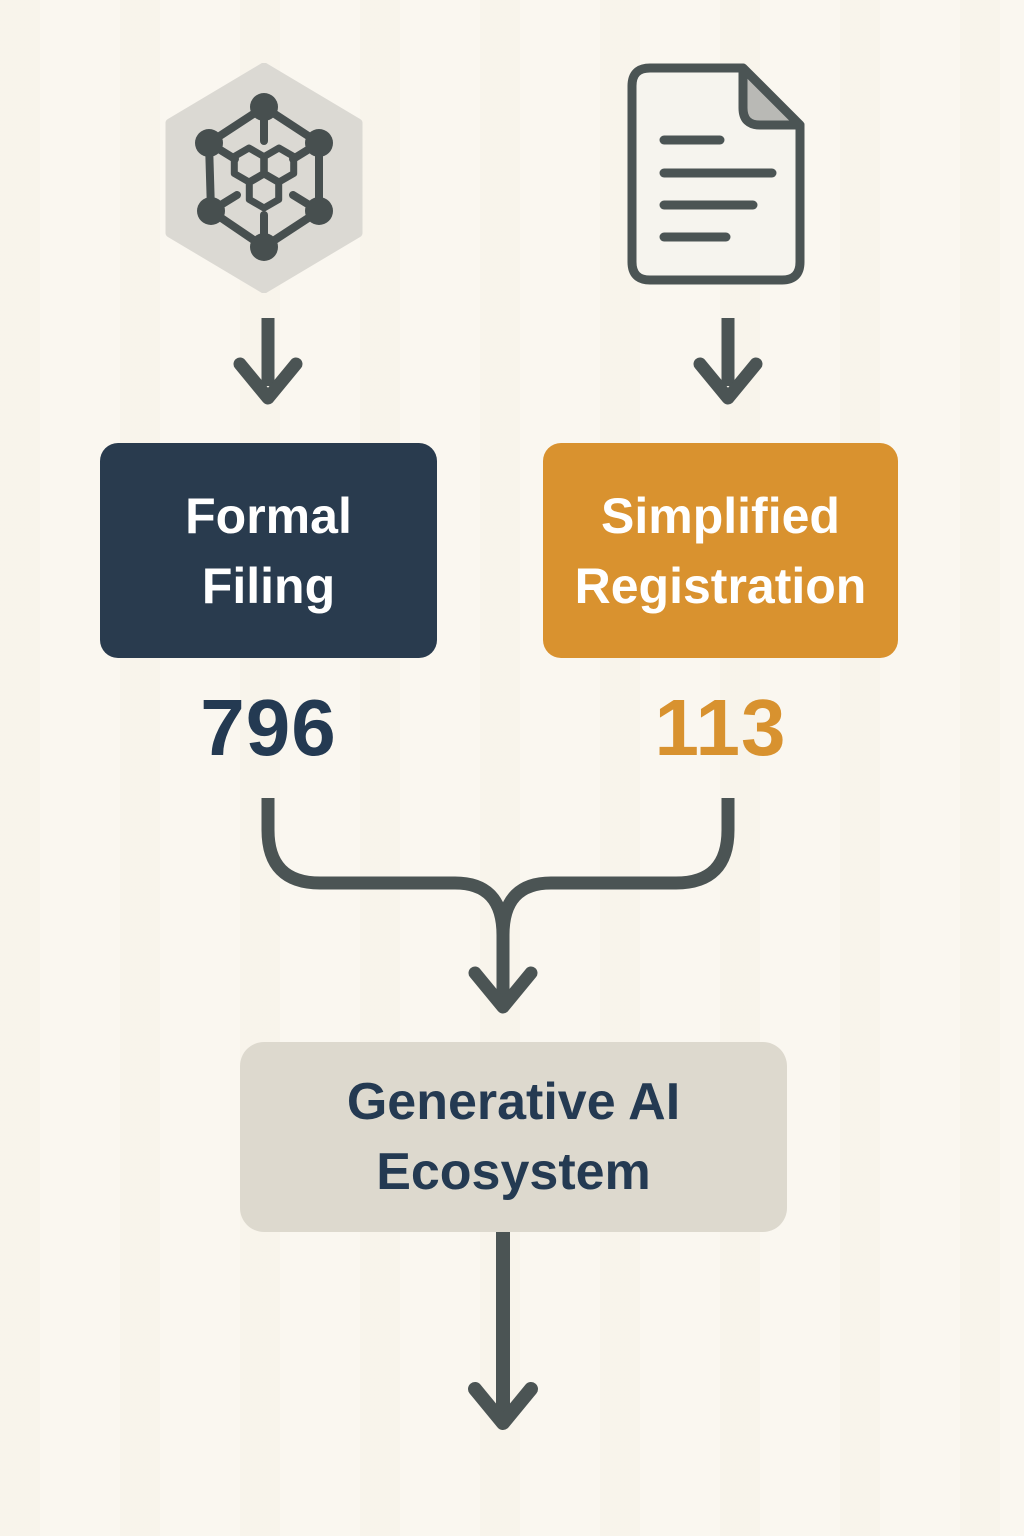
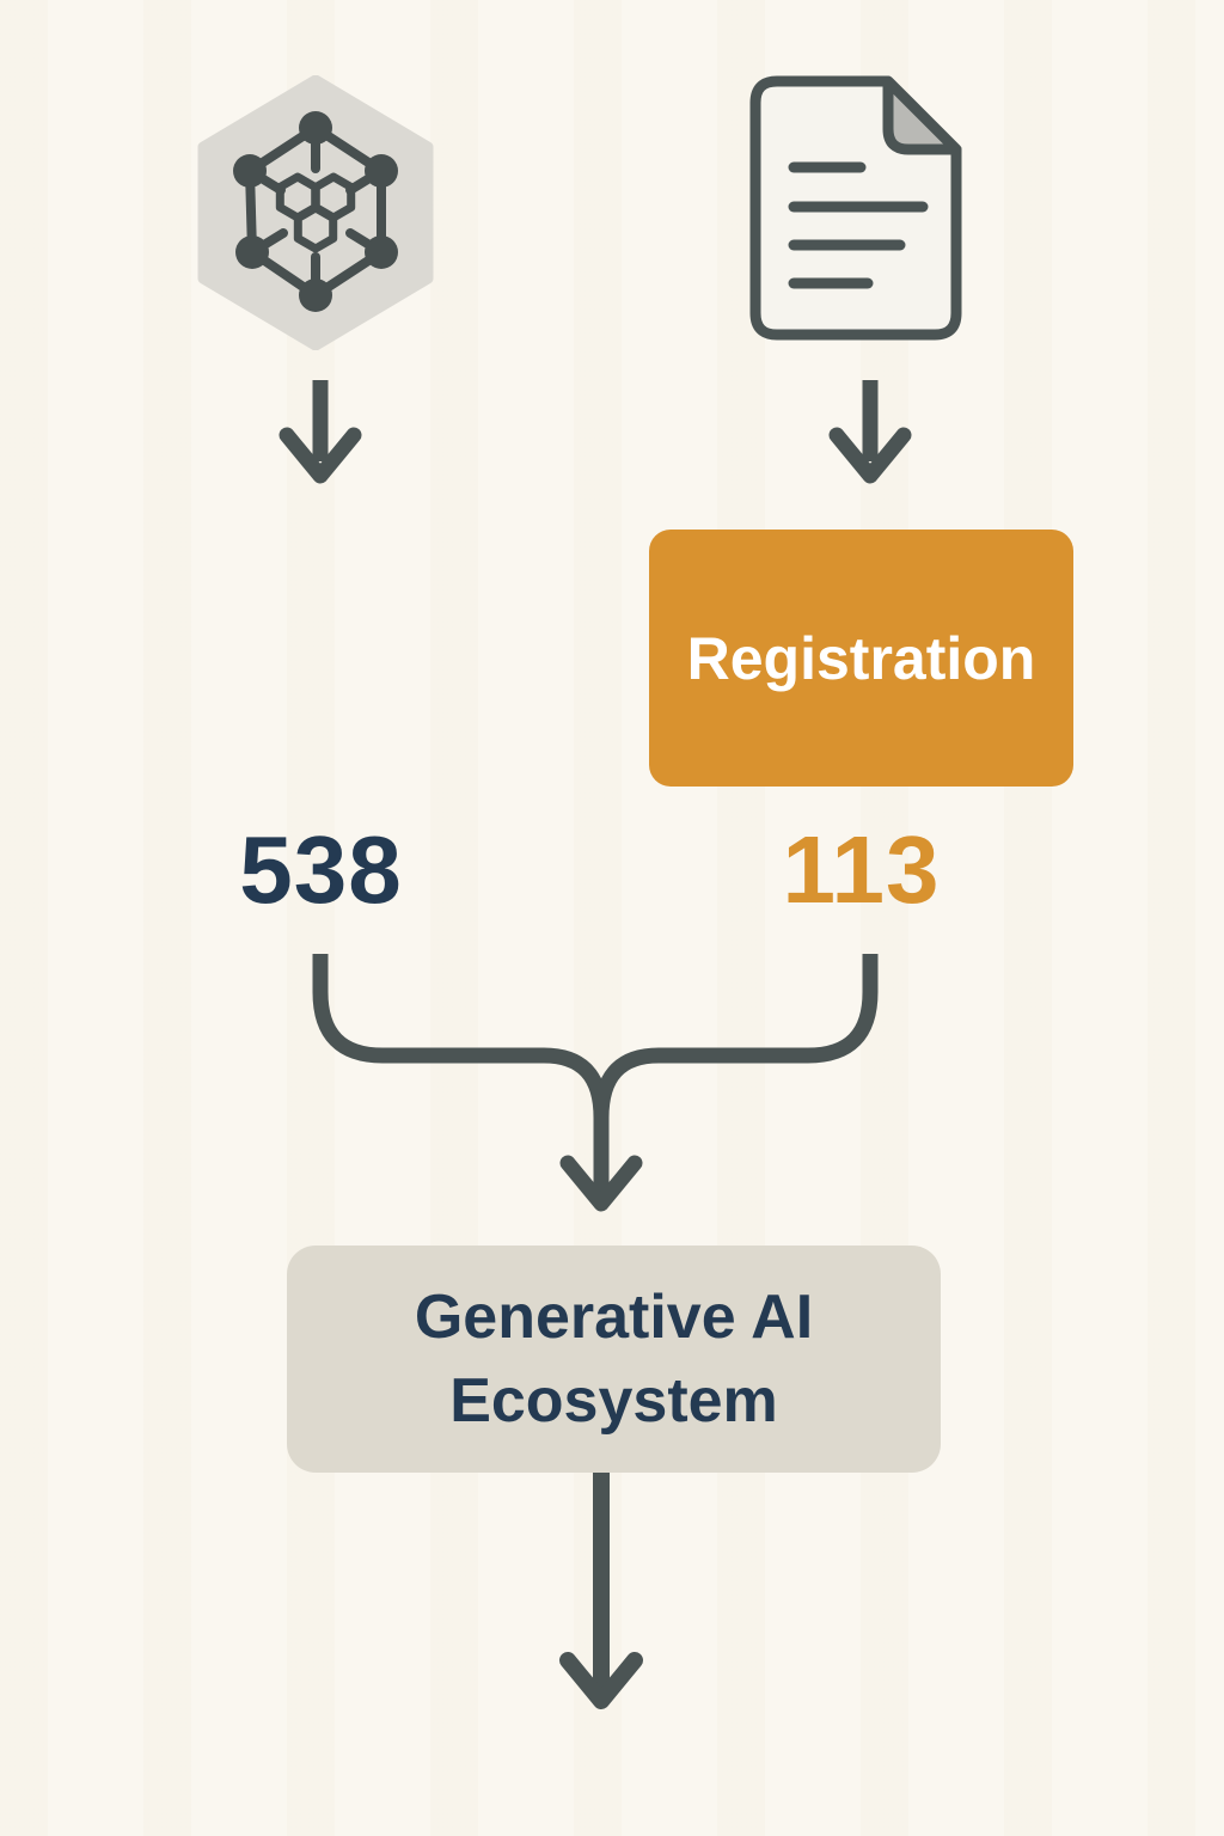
- Formal
- Filing
- Simplified
  Registration
- 796
+ 538
  113
  Generative AI
  Ecosystem
